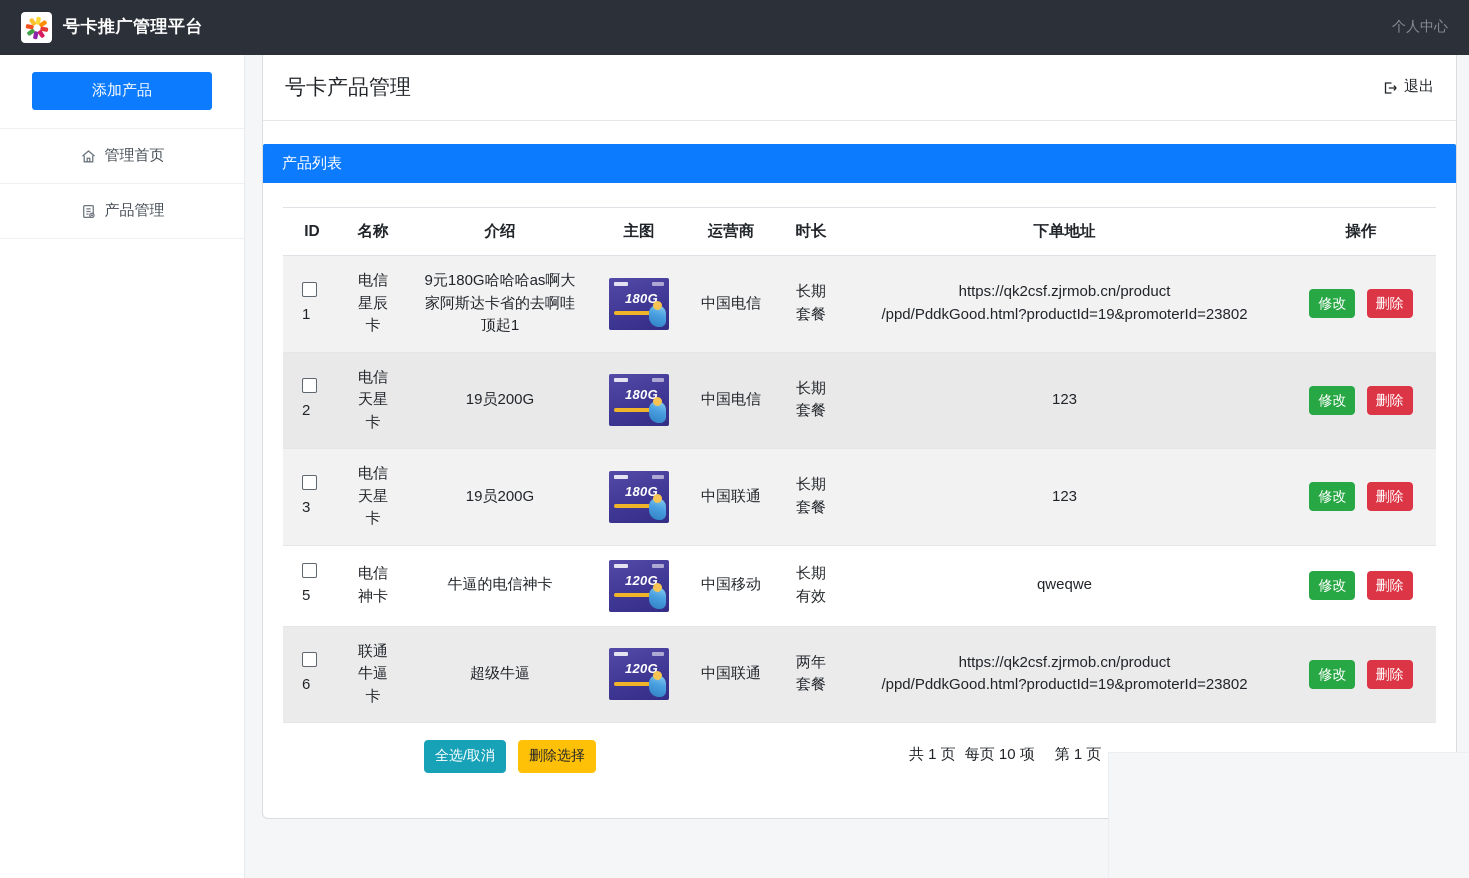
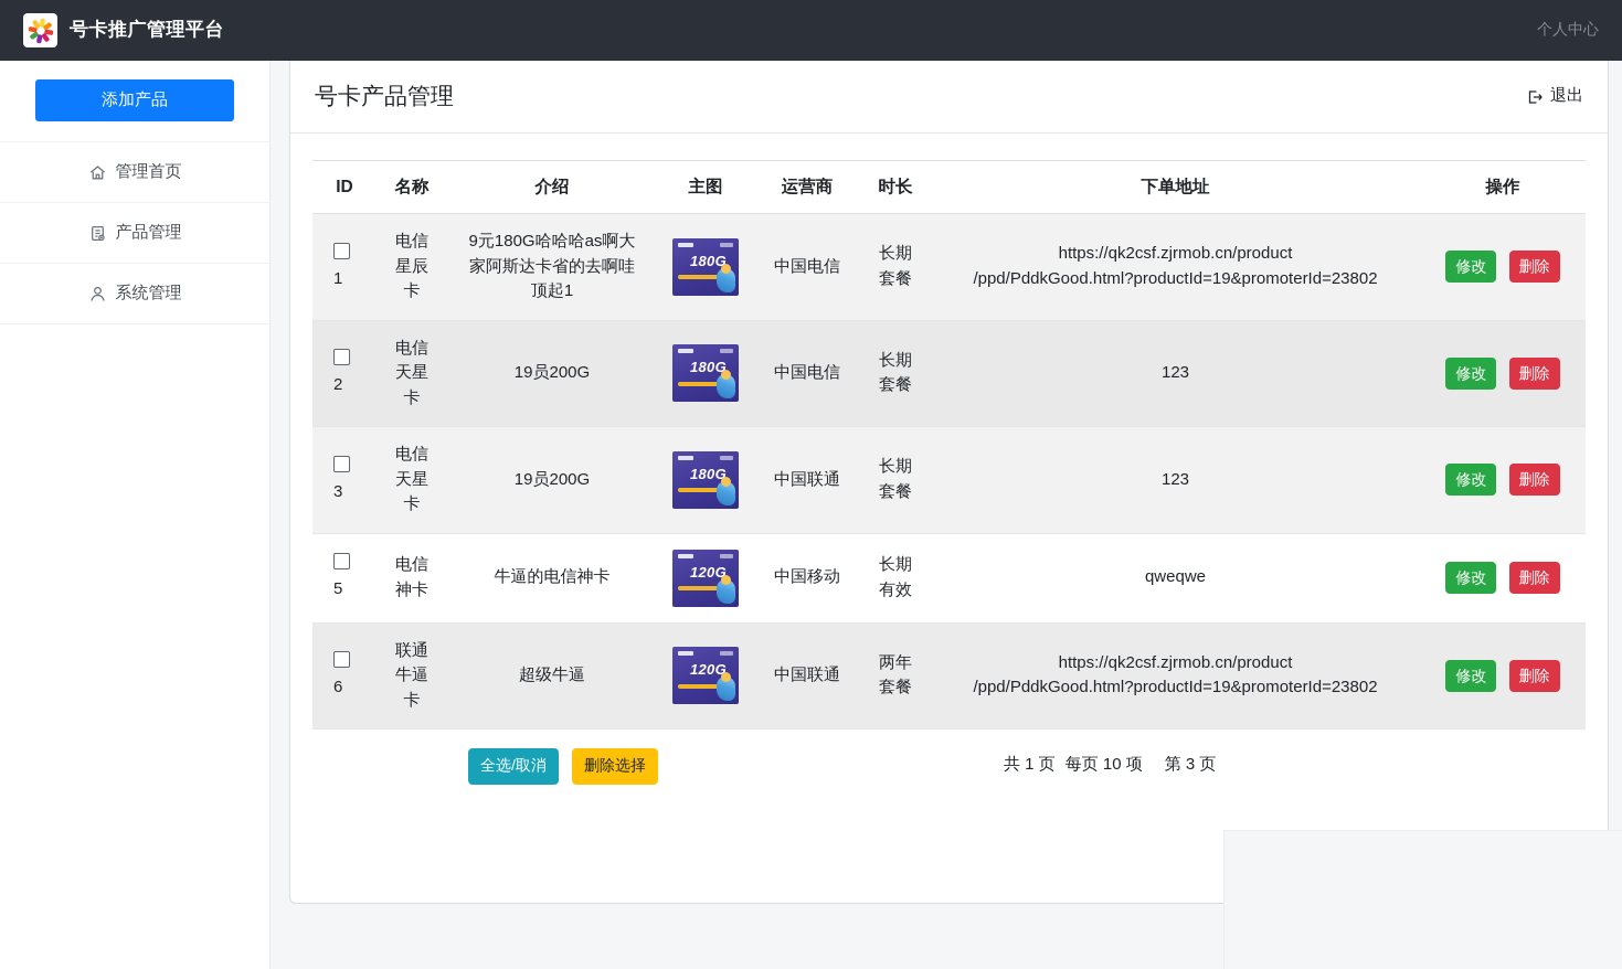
  号卡推广管理平台
  个人中心
  添加产品
  管理首页
  产品管理
+ 系统管理
  号卡产品管理
  退出
- 产品列表
  ID	名称	介绍	主图	运营商	时长	下单地址	操作
  1	电信星辰卡	9元180G哈哈哈as啊大家阿斯达卡省的去啊哇顶起1	180G	中国电信	长期套餐	https://qk2csf.zjrmob.cn/product /ppd/PddkGood.html?productId=19&promoterId=23802	修改 删除
  2	电信天星卡	19员200G	180G	中国电信	长期套餐	123	修改 删除
  3	电信天星卡	19员200G	180G	中国联通	长期套餐	123	修改 删除
  5	电信神卡	牛逼的电信神卡	120G	中国移动	长期有效	qweqwe	修改 删除
  6	联通牛逼卡	超级牛逼	120G	中国联通	两年套餐	https://qk2csf.zjrmob.cn/product /ppd/PddkGood.html?productId=19&promoterId=23802	修改 删除
  全选/取消
  删除选择
  共 1 页
  每页 10 项
- 第 1 页
+ 第 3 页
